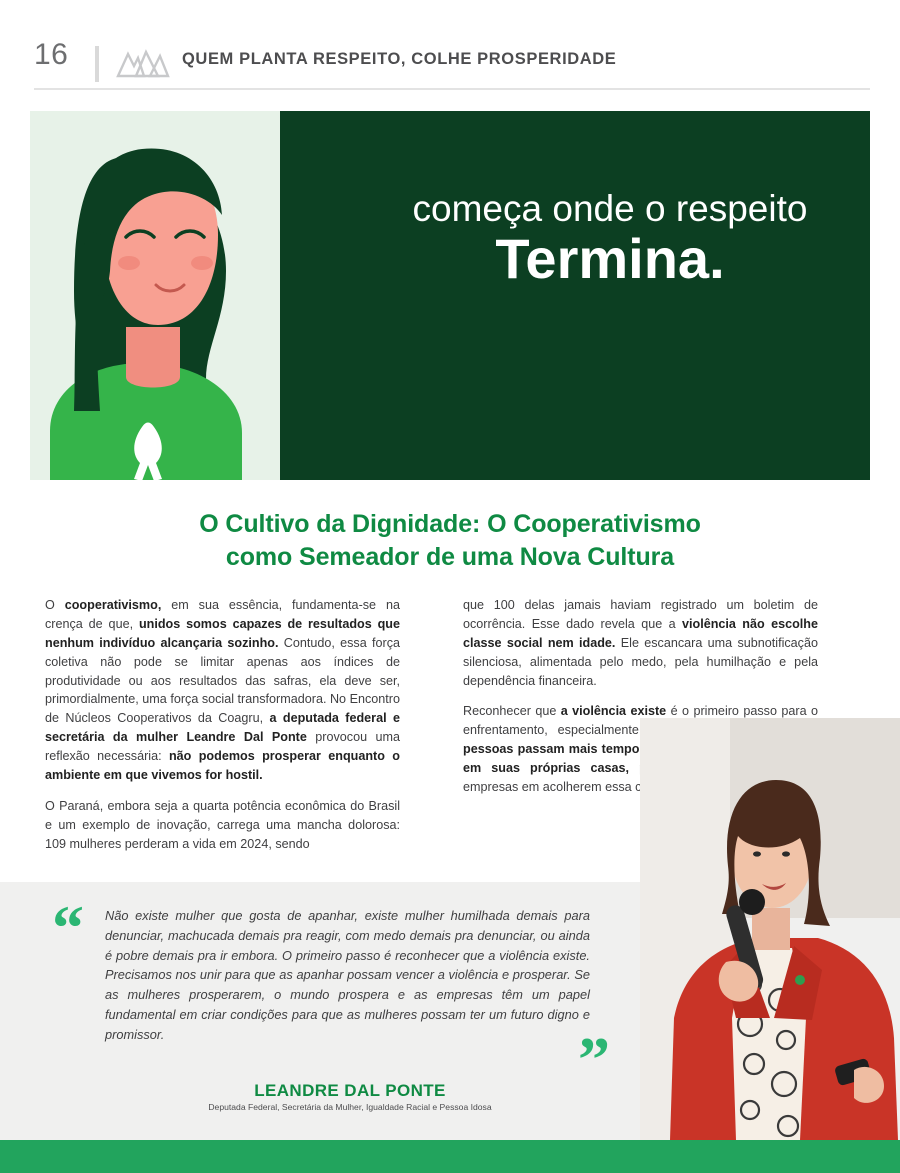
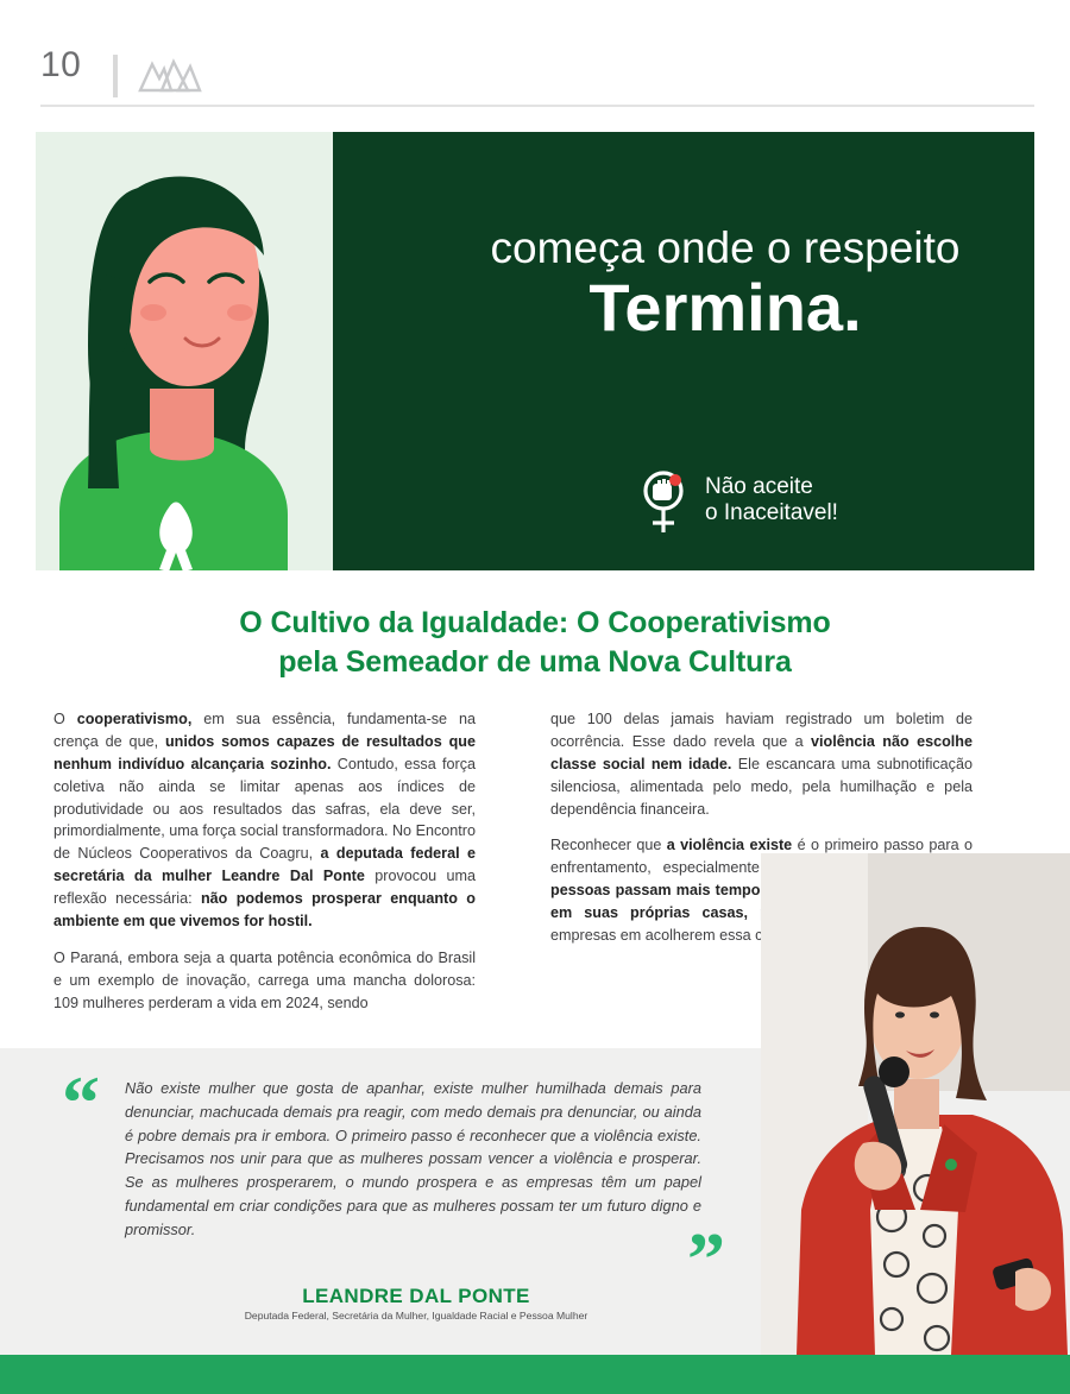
- 16
+ 10
- QUEM PLANTA RESPEITO, COLHE PROSPERIDADE
  começa onde o respeito
  Termina.
+ Não aceite
+ o Inaceitavel!
- O Cultivo da Dignidade: O Cooperativismo
+ O Cultivo da Igualdade: O Cooperativismo
- como Semeador de uma Nova Cultura
+ pela Semeador de uma Nova Cultura
- O cooperativismo, em sua essência, fundamenta-se na crença de que, unidos somos capazes de resultados que nenhum indivíduo alcançaria sozinho. Contudo, essa força coletiva não pode se limitar apenas aos índices de produtividade ou aos resultados das safras, ela deve ser, primordialmente, uma força social transformadora. No Encontro de Núcleos Cooperativos da Coagru, a deputada federal e secretária da mulher Leandre Dal Ponte provocou uma reflexão necessária: não podemos prosperar enquanto o ambiente em que vivemos for hostil.
+ O cooperativismo, em sua essência, fundamenta-se na crença de que, unidos somos capazes de resultados que nenhum indivíduo alcançaria sozinho. Contudo, essa força coletiva não ainda se limitar apenas aos índices de produtividade ou aos resultados das safras, ela deve ser, primordialmente, uma força social transformadora. No Encontro de Núcleos Cooperativos da Coagru, a deputada federal e secretária da mulher Leandre Dal Ponte provocou uma reflexão necessária: não podemos prosperar enquanto o ambiente em que vivemos for hostil.
  O Paraná, embora seja a quarta potência econômica do Brasil e um exemplo de inovação, carrega uma mancha dolorosa: 109 mulheres perderam a vida em 2024, sendo
  que 100 delas jamais haviam registrado um boletim de ocorrência. Esse dado revela que a violência não escolhe classe social nem idade. Ele escancara uma subnotificação silenciosa, alimentada pelo medo, pela humilhação e pela dependência financeira.
  “
- Não existe mulher que gosta de apanhar, existe mulher humilhada demais para denunciar, machucada demais pra reagir, com medo demais pra denunciar, ou ainda é pobre demais pra ir embora. O primeiro passo é reconhecer que a violência existe. Precisamos nos unir para que as apanhar possam vencer a violência e prosperar. Se as mulheres prosperarem, o mundo prospera e as empresas têm um papel fundamental em criar condições para que as mulheres possam ter um futuro digno e promissor.
+ Não existe mulher que gosta de apanhar, existe mulher humilhada demais para denunciar, machucada demais pra reagir, com medo demais pra denunciar, ou ainda é pobre demais pra ir embora. O primeiro passo é reconhecer que a violência existe. Precisamos nos unir para que as mulheres possam vencer a violência e prosperar. Se as mulheres prosperarem, o mundo prospera e as empresas têm um papel fundamental em criar condições para que as mulheres possam ter um futuro digno e promissor.
  ”
  LEANDRE DAL PONTE
- Deputada Federal, Secretária da Mulher, Igualdade Racial e Pessoa Idosa
+ Deputada Federal, Secretária da Mulher, Igualdade Racial e Pessoa Mulher
